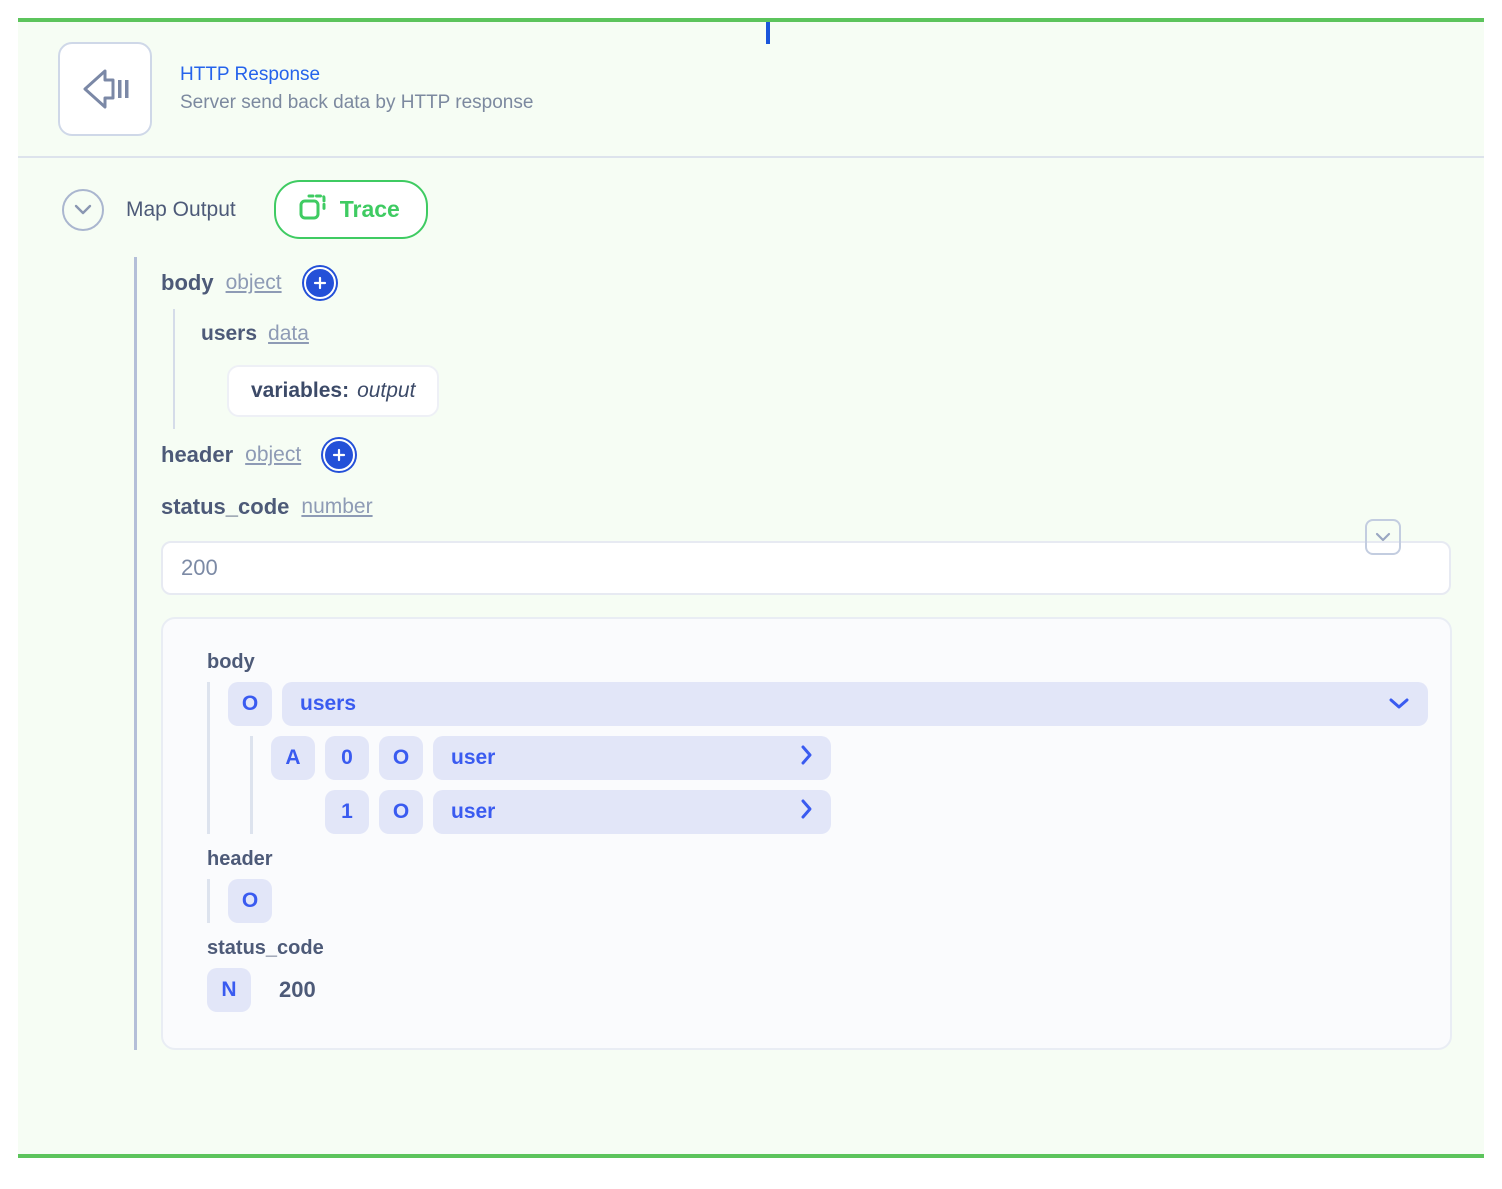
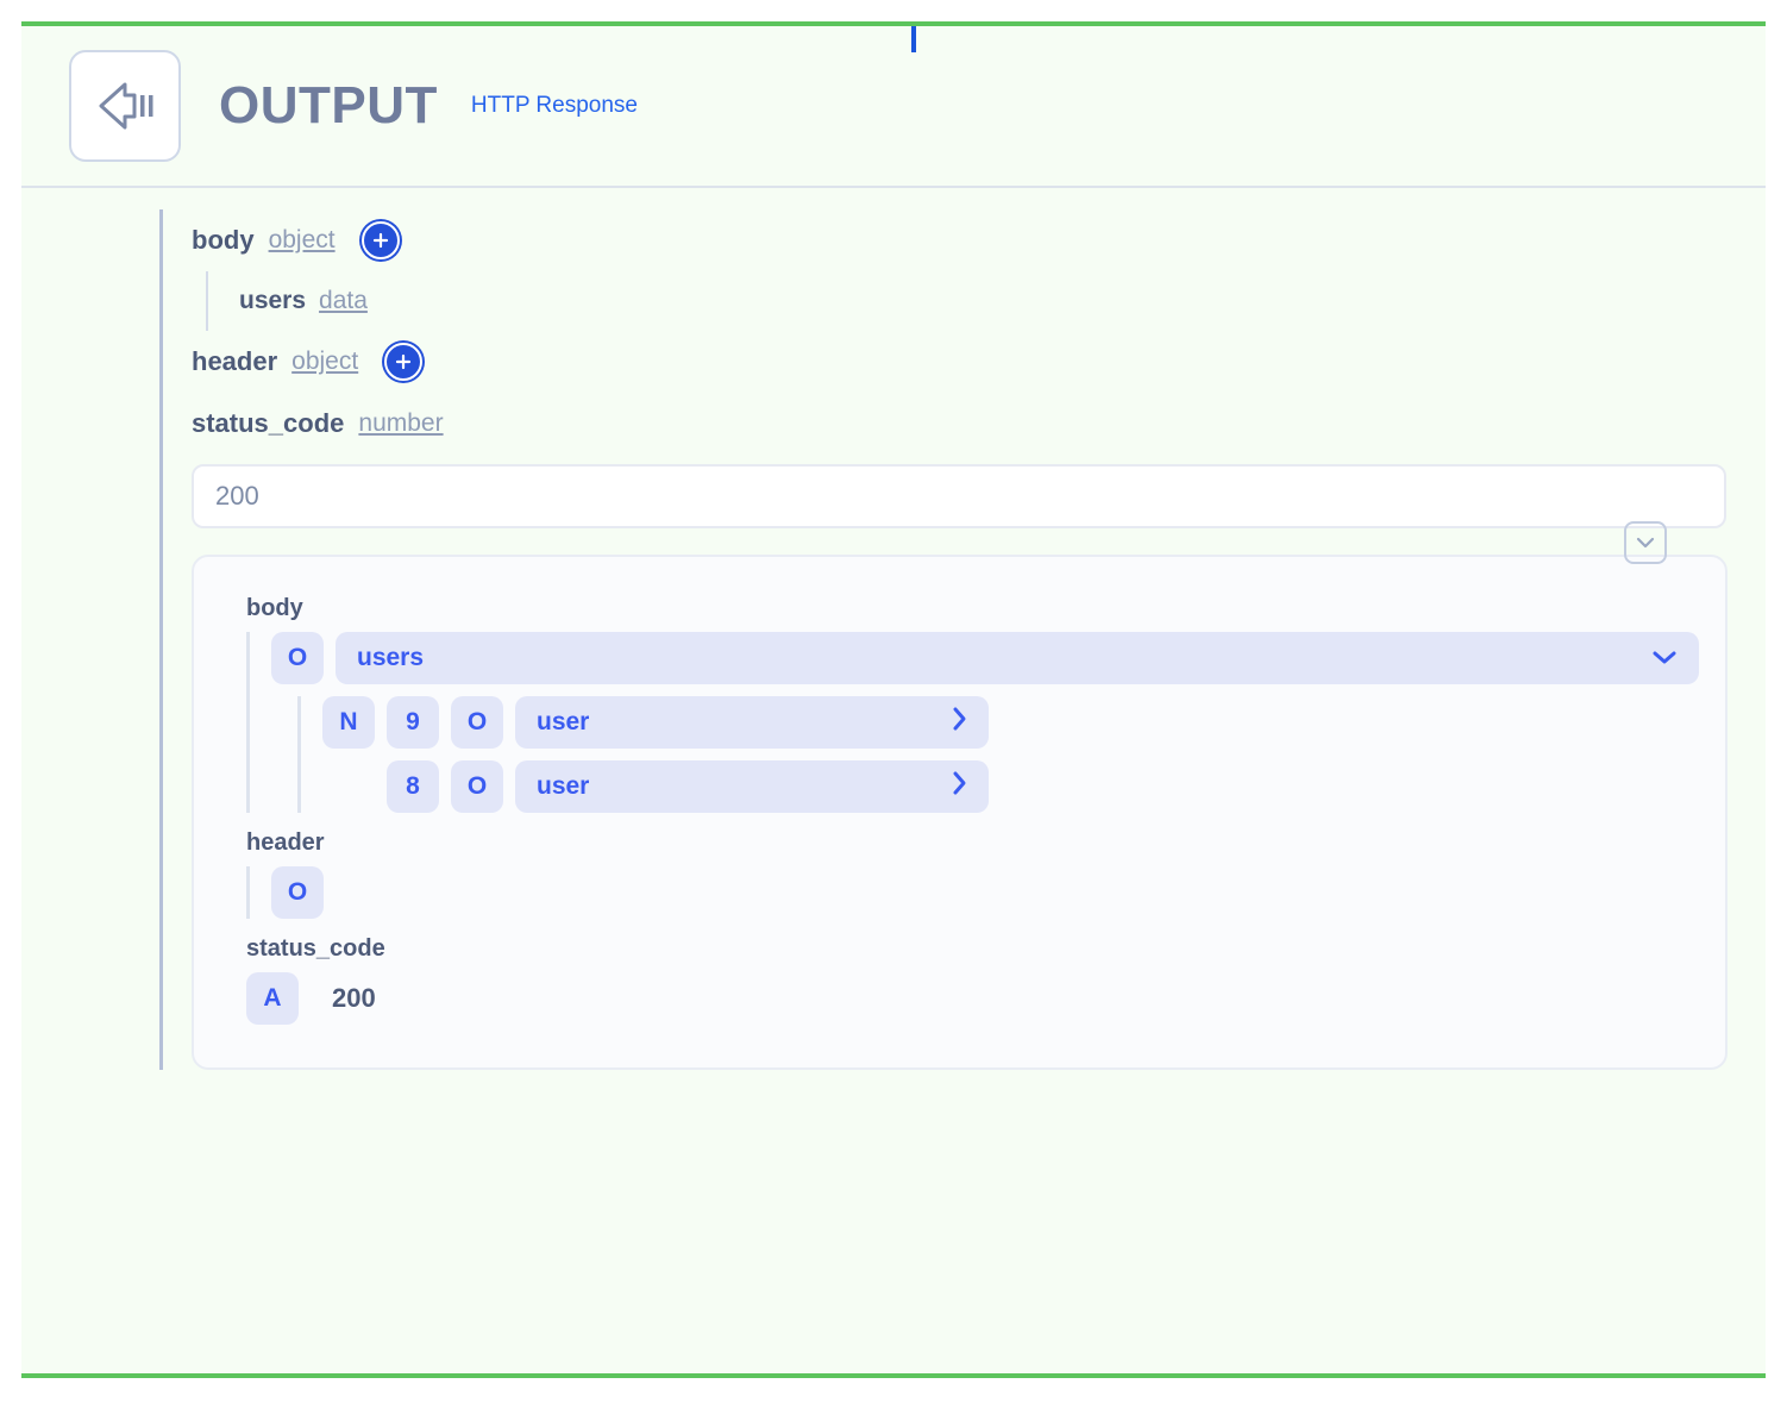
+ OUTPUT
  HTTP Response
- Server send back data by HTTP response
- Map Output
- Trace
  body
  object
  users
  data
- variables:
- output
  header
  object
  status_code
  number
  200
  body
  O
  users
- A
+ N
- 0
+ 9
  O
  user
- 1
+ 8
  O
  user
  header
  O
  status_code
- N
+ A
  200
